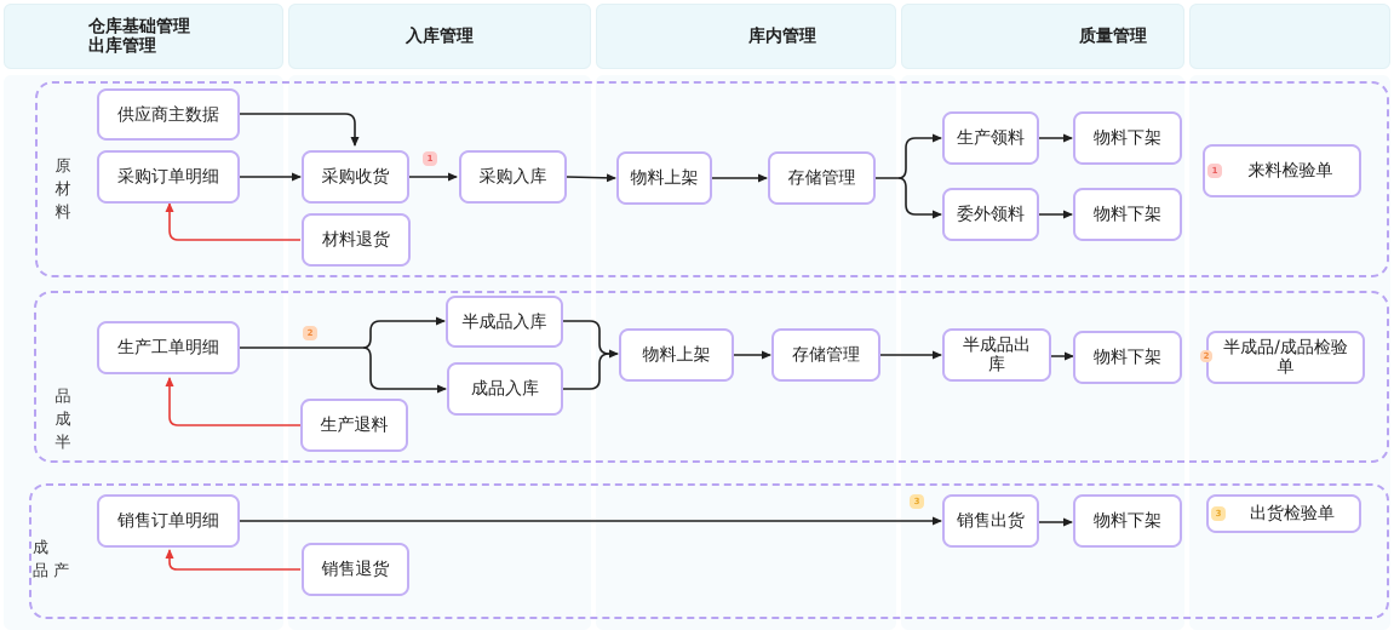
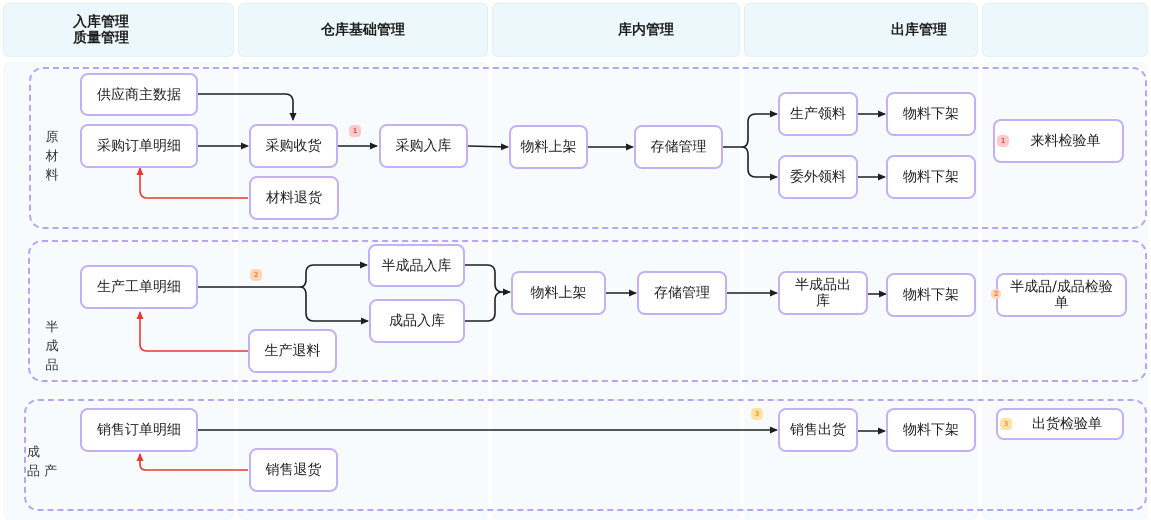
- 仓库基础管理
+ 入库管理
- 出库管理
+ 质量管理
- 入库管理
+ 仓库基础管理
  库内管理
- 质量管理
+ 出库管理
  原
  材
  料
- 品
+ 半
  成
- 半
+ 品
  成
  品 产
  供应商主数据
  采购订单明细
  采购收货
  材料退货
  采购入库
  物料上架
  存储管理
  生产领料
  委外领料
  物料下架
  物料下架
  来料检验单
  生产工单明细
  生产退料
  半成品入库
  成品入库
  物料上架
  存储管理
  半成品出
  库
  物料下架
  半成品/成品检验
  单
  销售订单明细
  销售退货
  销售出货
  物料下架
  出货检验单
  1
  1
  2
  2
  3
  3
